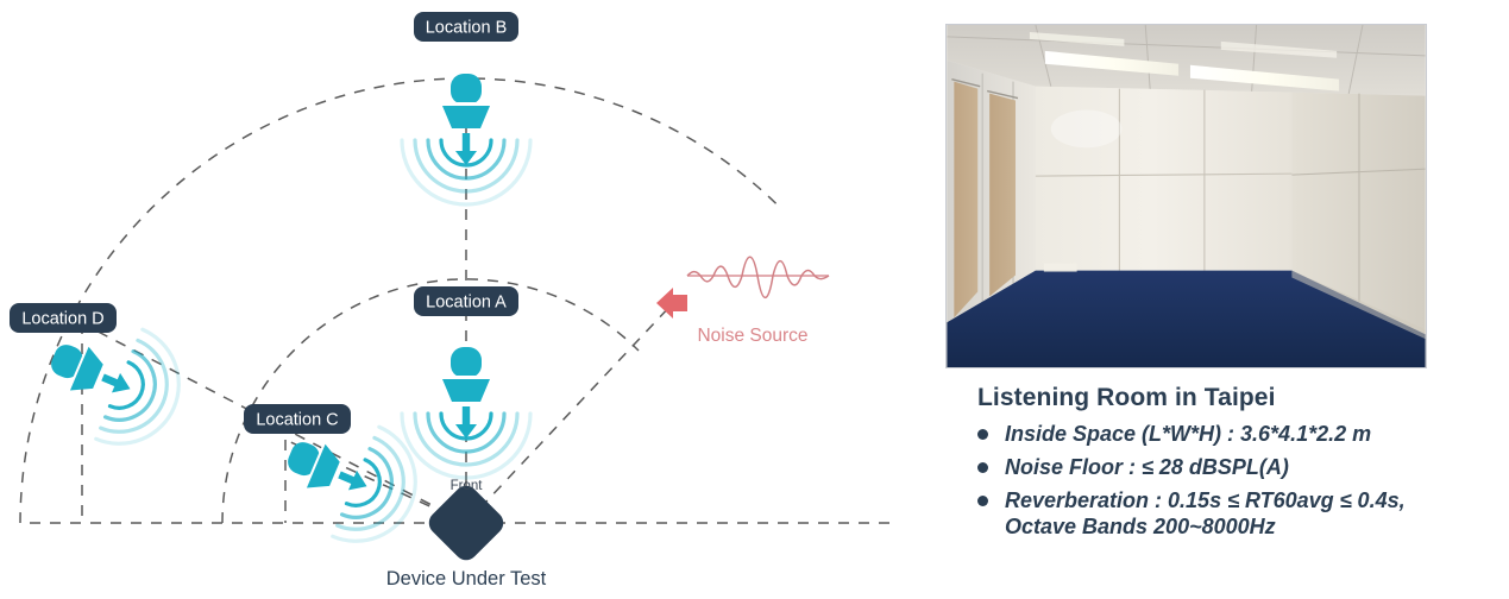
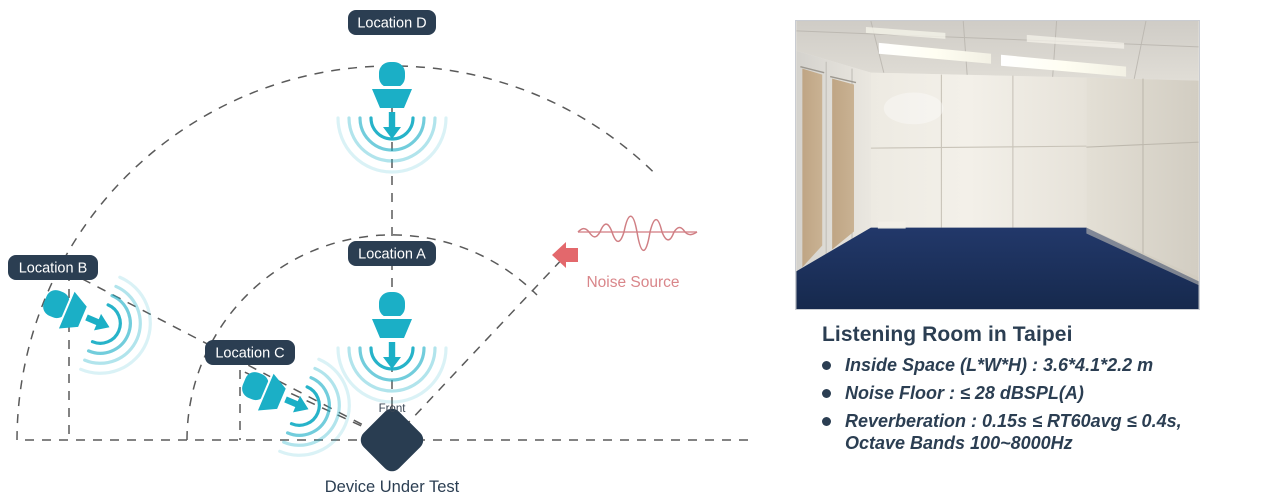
- Location B
+ Location D
  Location A
- Location D
+ Location B
  Location C
  Noise Source
  Front
  Device Under Test
  Listening Room in Taipei
  Inside Space (L*W*H) : 3.6*4.1*2.2 m
  Noise Floor : ≤ 28 dBSPL(A)
  Reverberation : 0.15s ≤ RT60avg ≤ 0.4s,
- Octave Bands 200~8000Hz
+ Octave Bands 100~8000Hz
